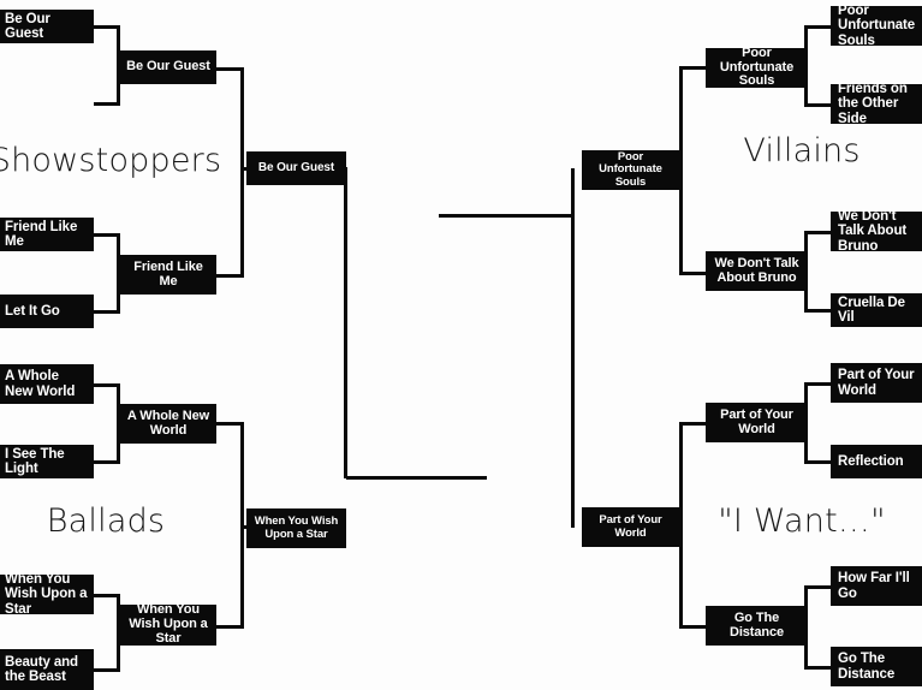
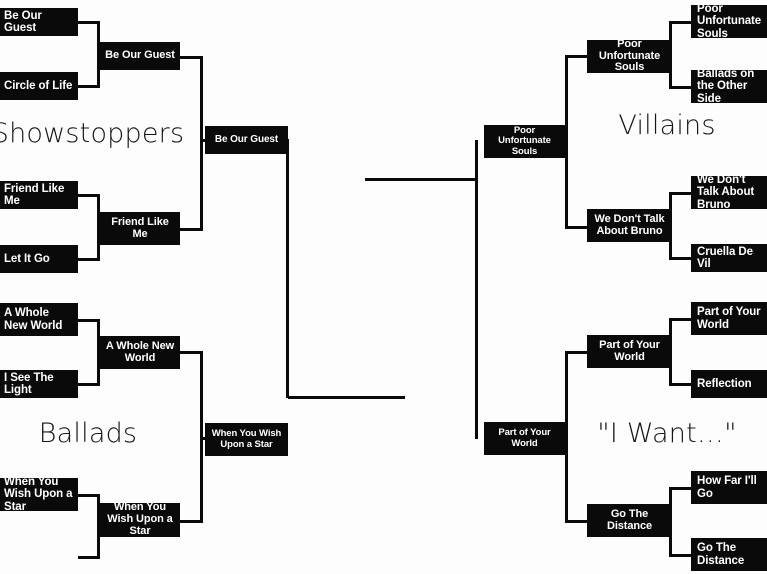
  Be Our Guest
+ Circle of Life
  Be Our Guest
  Friend Like Me
  Let It Go
  Friend Like Me
  Be Our Guest
  Showstoppers
  A Whole New World
  I See The Light
  A Whole New World
  When You Wish Upon a Star
- Beauty and the Beast
  When You Wish Upon a Star
  When You Wish Upon a Star
  Ballads
  Poor Unfortunate Souls
- Friends on the Other Side
+ Ballads on the Other Side
  Poor Unfortunate Souls
  We Don't Talk About Bruno
  Cruella De Vil
  We Don't Talk About Bruno
  Poor Unfortunate Souls
  Villains
  Part of Your World
  Reflection
  Part of Your World
  How Far I'll Go
  Go The Distance
  Go The Distance
  Part of Your World
  "I Want…"
